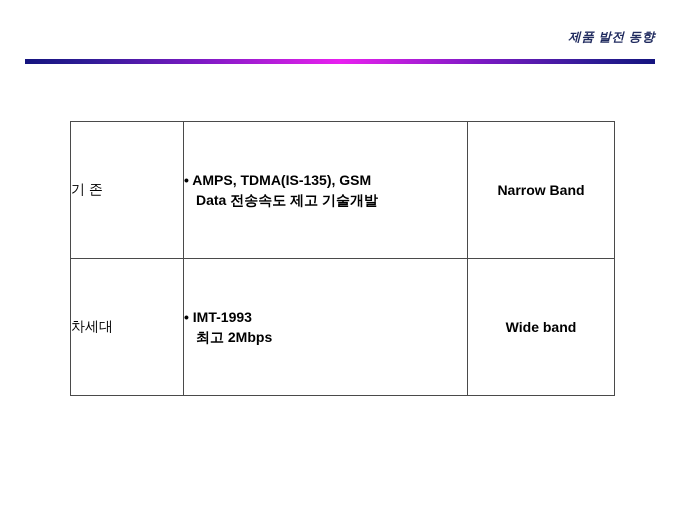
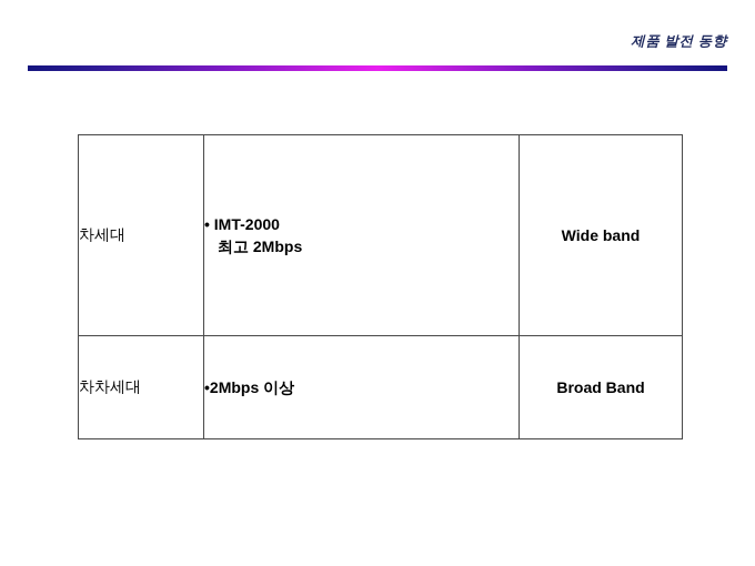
  제품 발전 동향
- 기 존	• AMPS, TDMA(IS-135), GSM Data 전송속도 제고 기술개발	Narrow Band
- 차세대	• IMT-1993 최고 2Mbps	Wide band
+ 차세대	• IMT-2000 최고 2Mbps	Wide band
+ 차차세대	•2Mbps 이상	Broad Band
